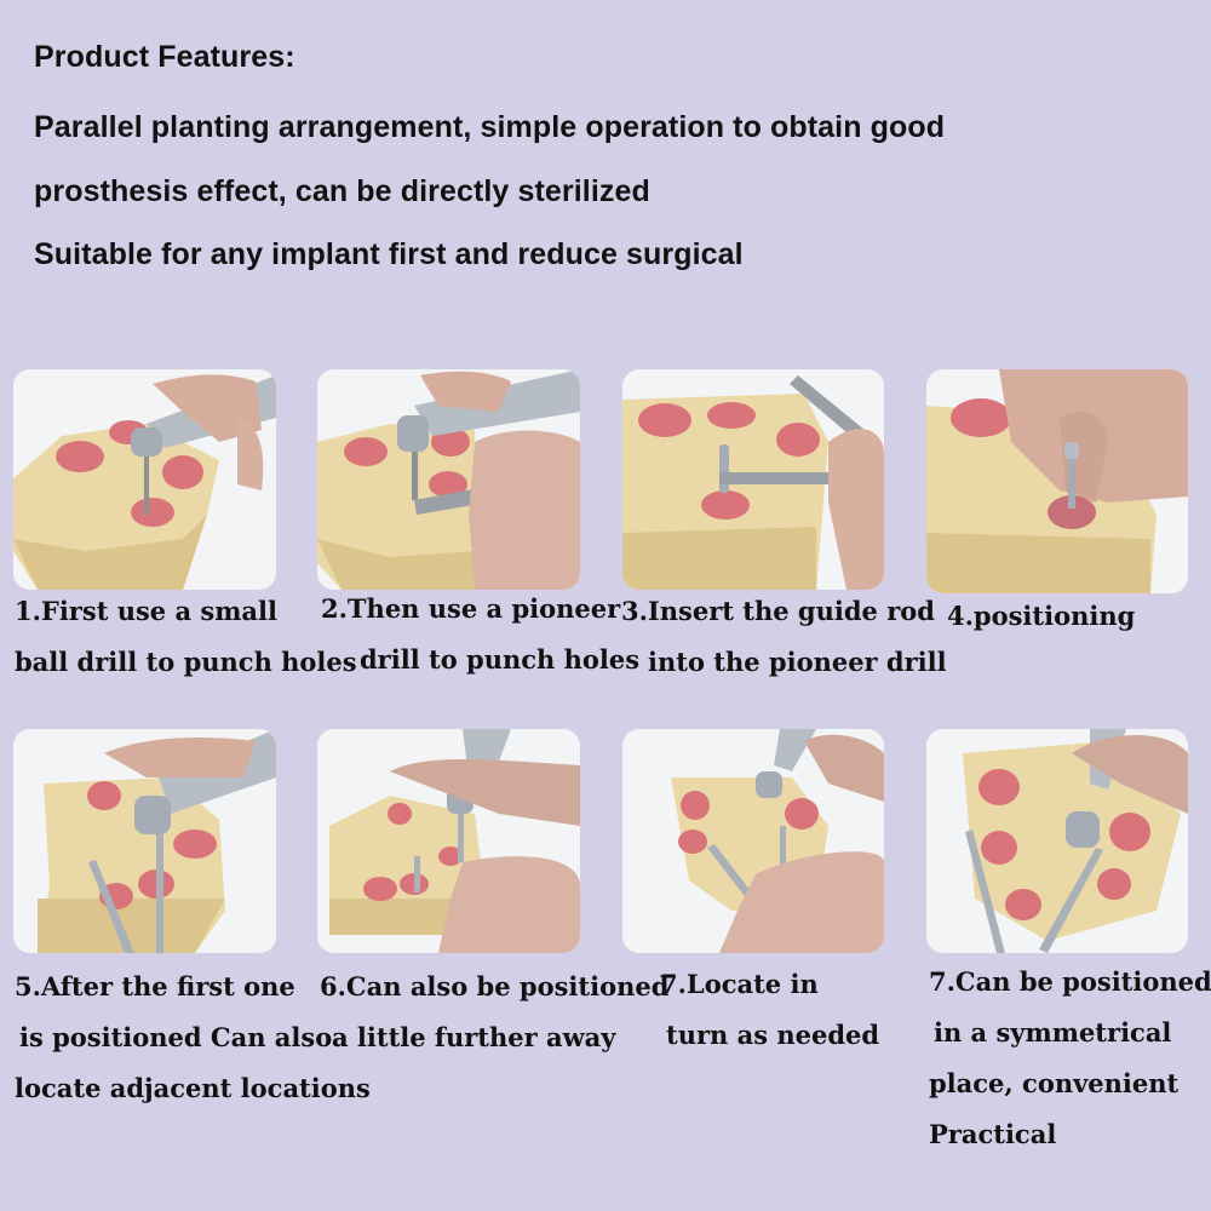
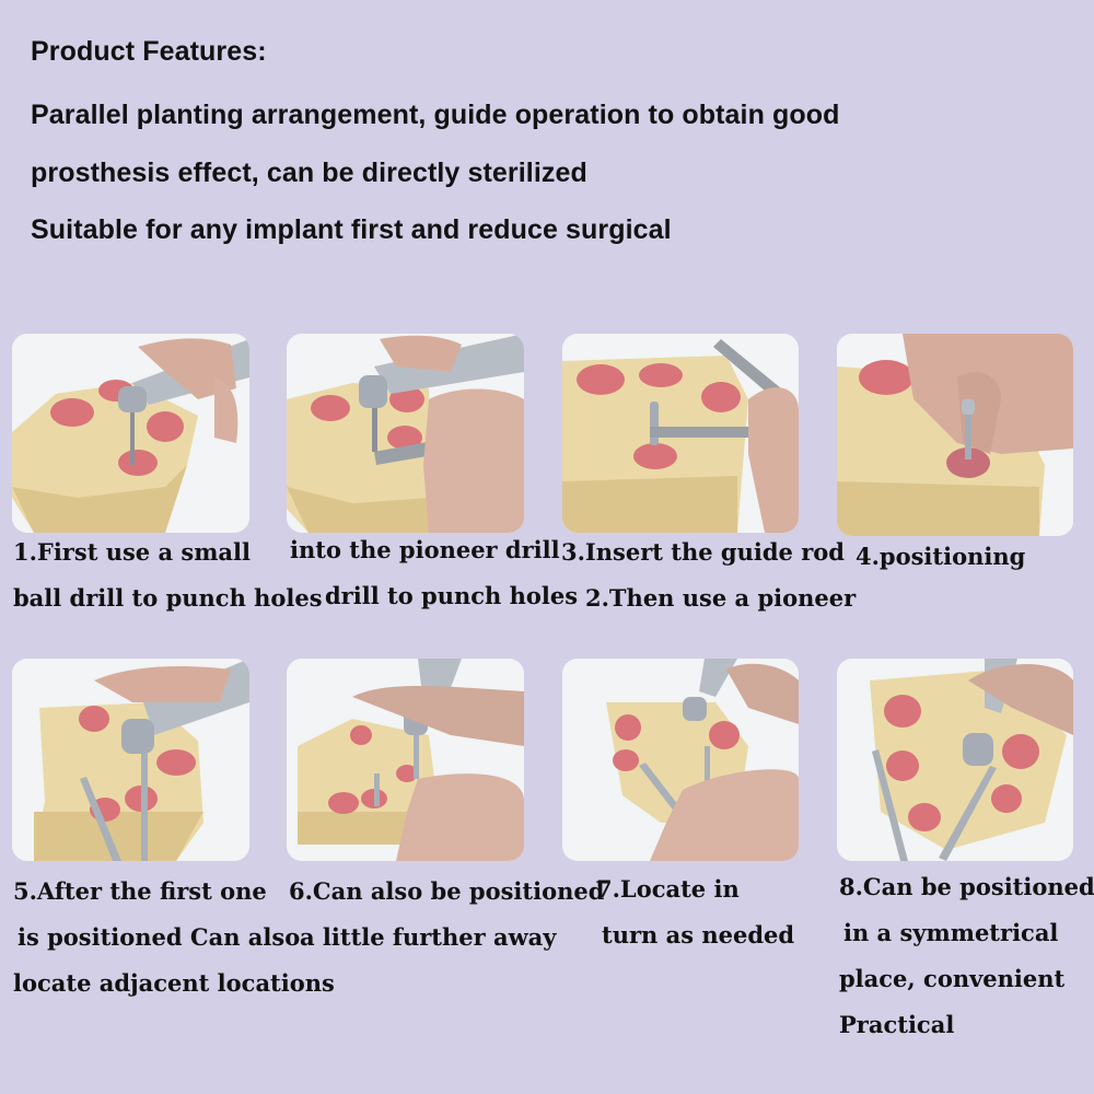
  Product Features:
- Parallel planting arrangement, simple operation to obtain good
+ Parallel planting arrangement, guide operation to obtain good
  prosthesis effect, can be directly sterilized
  Suitable for any implant first and reduce surgical
  1.First use a small
  ball drill to punch holes
- 2.Then use a pioneer
+ into the pioneer drill
  drill to punch holes
  3.Insert the guide rod
- into the pioneer drill
+ 2.Then use a pioneer
  4.positioning
  5.After the first one
  is positioned Can also
  locate adjacent locations
  6.Can also be positioned
  a little further away
  7.Locate in
  turn as needed
- 7.Can be positioned
+ 8.Can be positioned
  in a symmetrical
  place, convenient
  Practical
